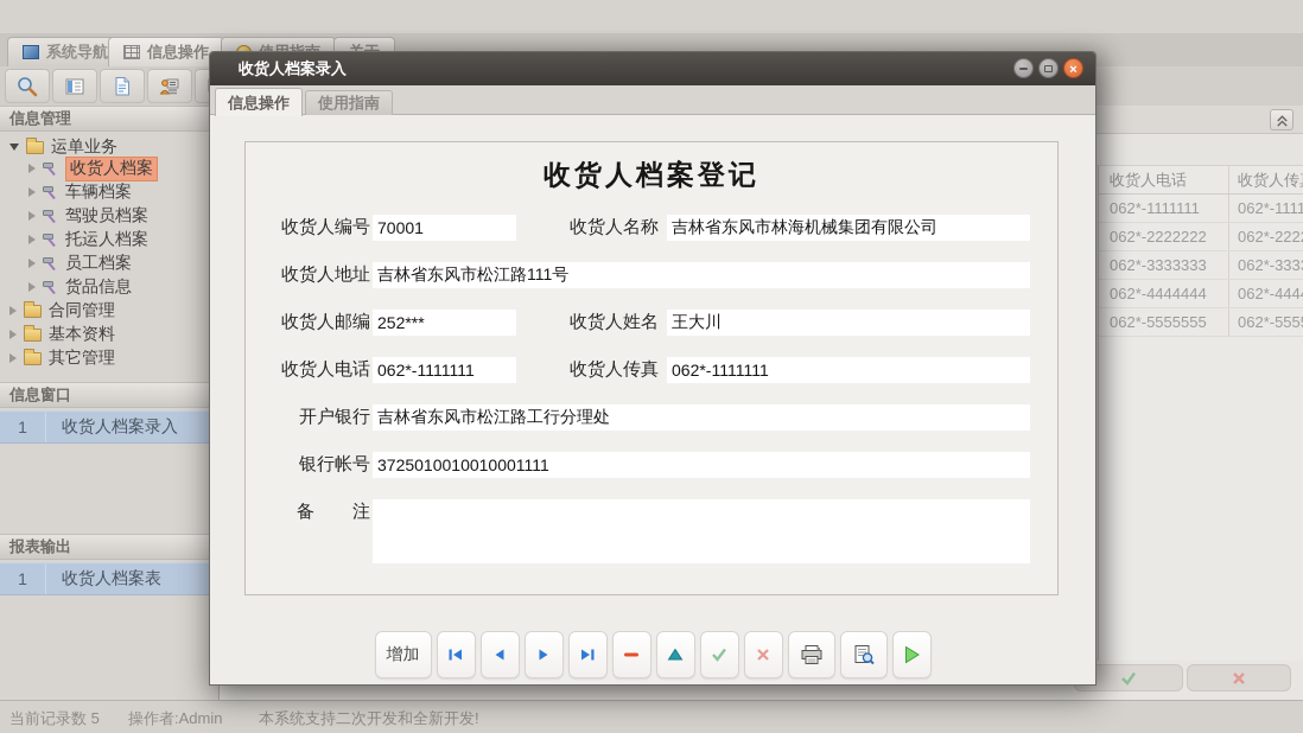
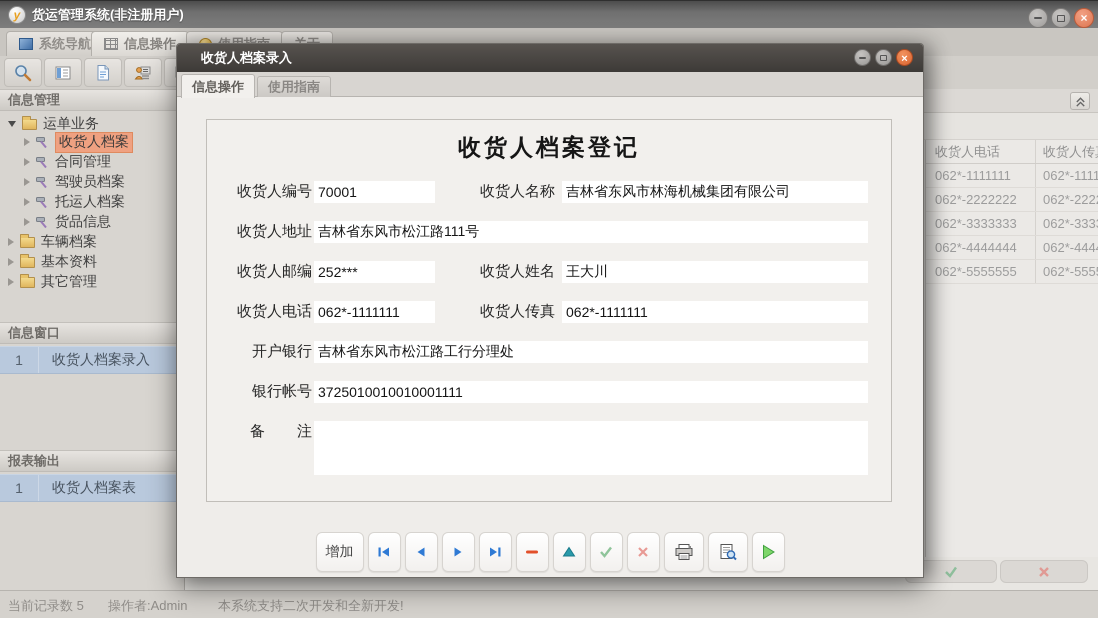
+ y
+ 货运管理系统(非注册用户)
  系统导航
  信息操作
  信息管理
  运单业务
  收货人档案
- 车辆档案
+ 合同管理
  驾驶员档案
  托运人档案
- 员工档案
  货品信息
- 合同管理
+ 车辆档案
  基本资料
  其它管理
  信息窗口
  1
  收货人档案录入
  报表输出
  1
  收货人档案表
  收货人电话
  收货人传
  062*-1111111
  062*-1111
  062*-2222222
  062*-3333333
  062*-4444444
  062*-5555555
  当前记录数 5
  操作者:Admin
  本系统支持二次开发和全新开发!
  收货人档案录入
  信息操作
  使用指南
  收货人档案登记
  收货人编号
  70001
  收货人名称
  吉林省东风市林海机械集团有限公司
  收货人地址
  吉林省东风市松江路111号
  收货人邮编
  252***
  收货人姓名
  王大川
  收货人电话
  062*-1111111
  收货人传真
  062*-1111111
  开户银行
  吉林省东风市松江路工行分理处
  银行帐号
  3725010010010001111
  备 注
  增加
